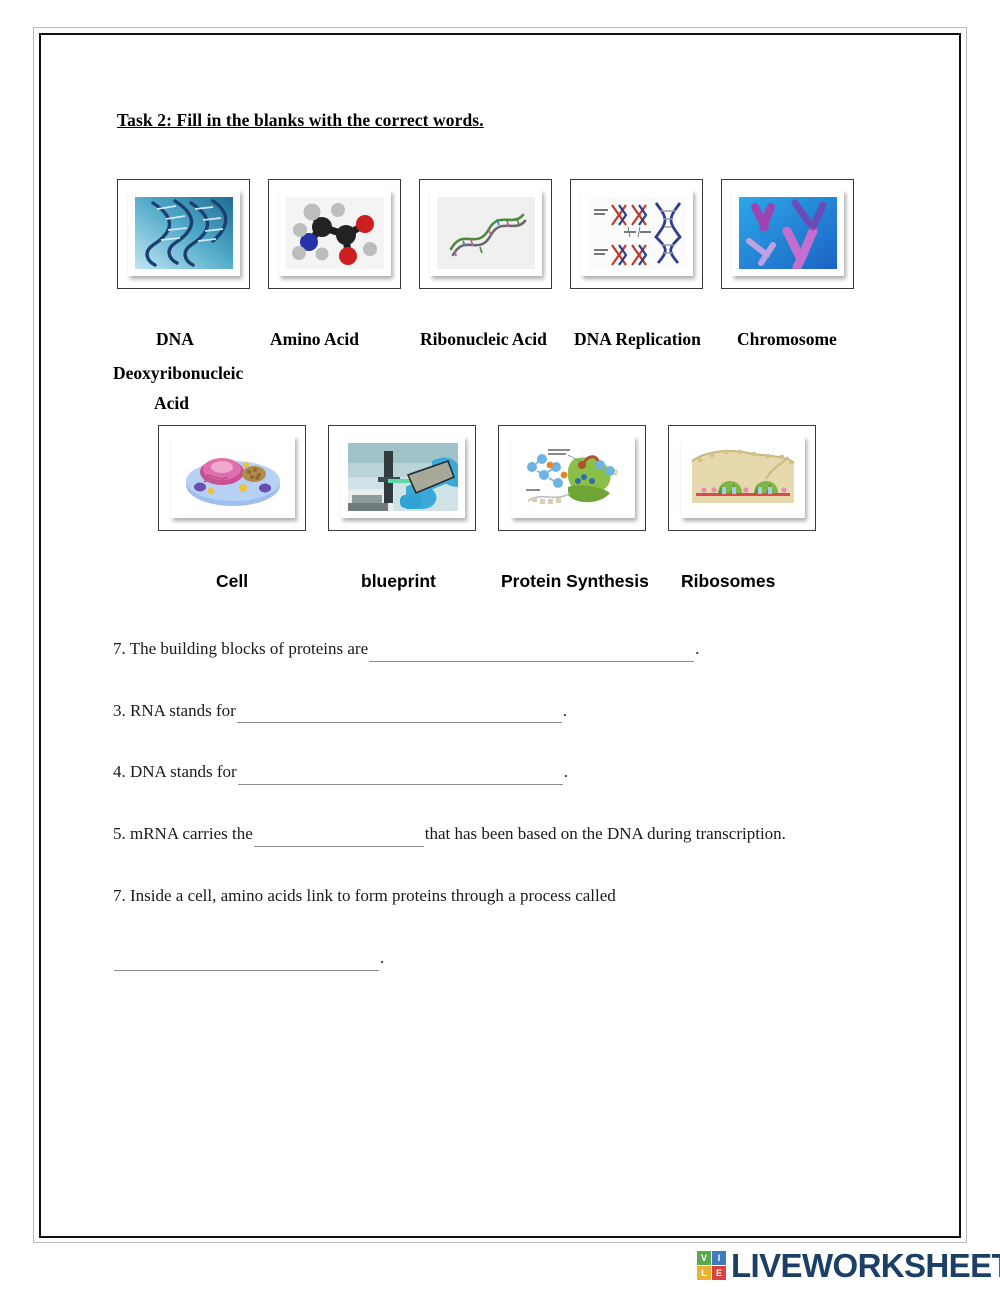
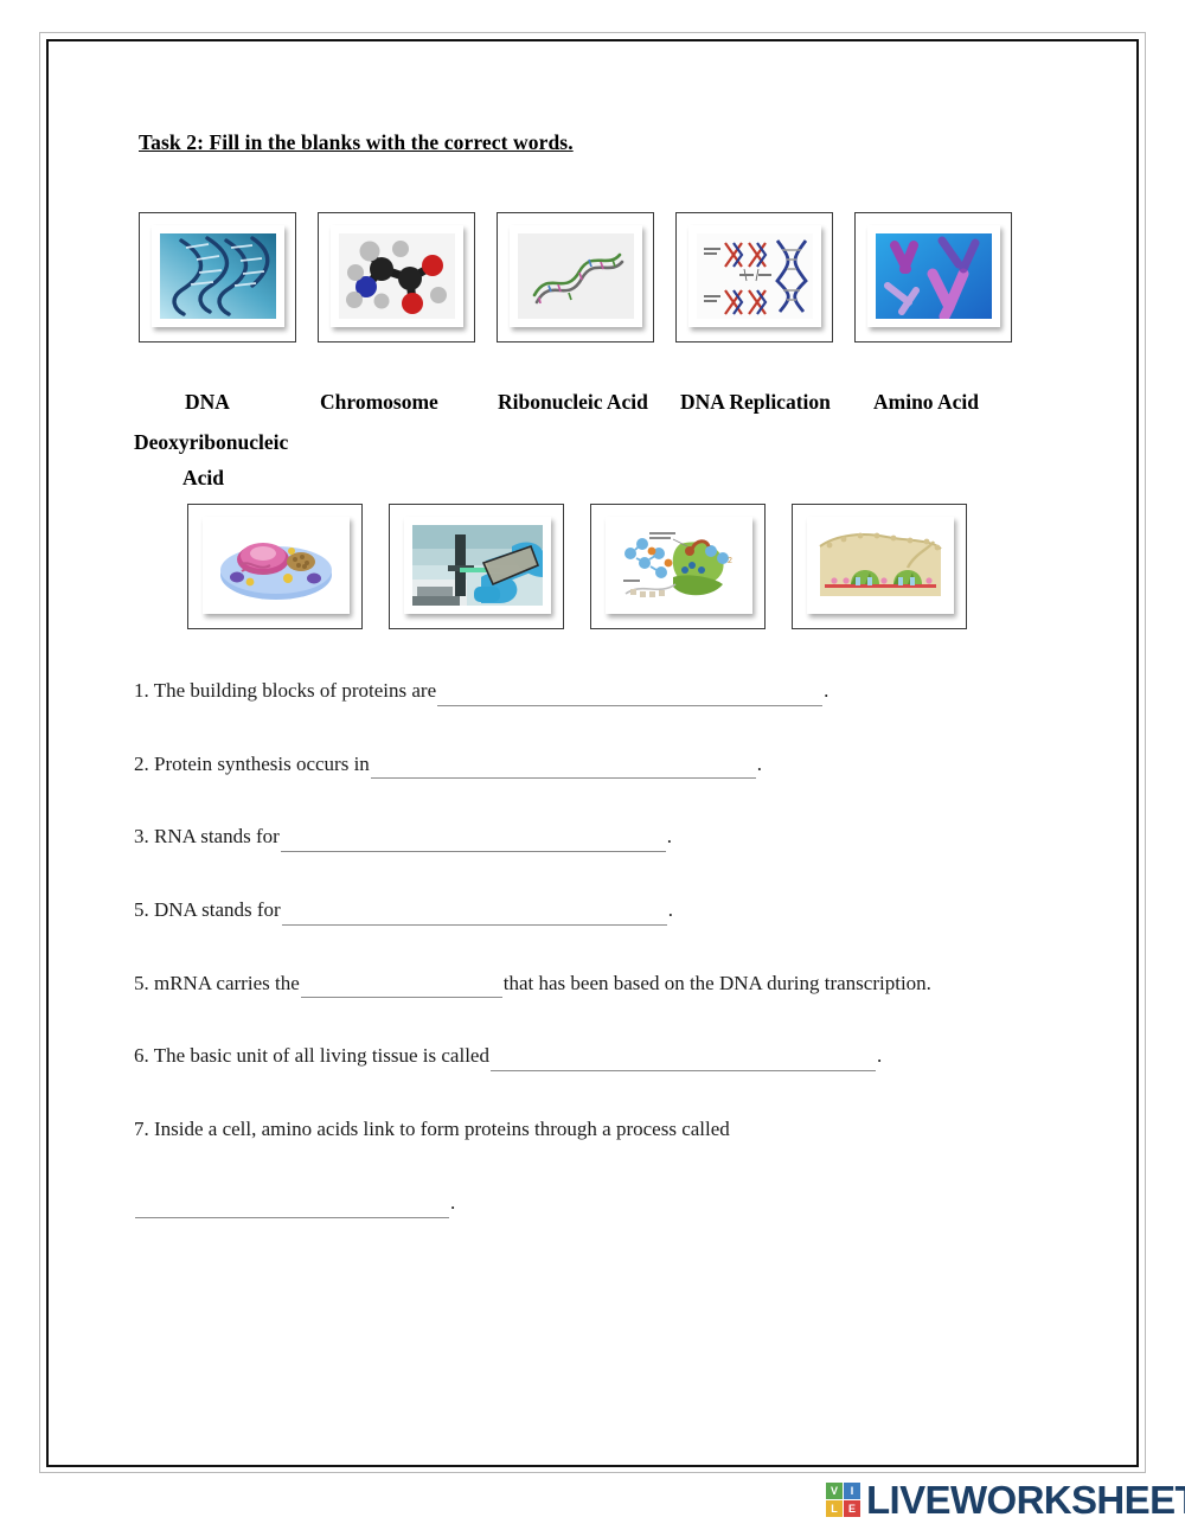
  Task 2: Fill in the blanks with the correct words.
  DNA
- Amino Acid
+ Chromosome
  Ribonucleic Acid
  DNA Replication
- Chromosome
+ Amino Acid
  Deoxyribonucleic
  Acid
- Cell
- blueprint
- Protein Synthesis
- Ribosomes
- 7. The building blocks of proteins are .
+ 1. The building blocks of proteins are .
+ 2. Protein synthesis occurs in .
  3. RNA stands for .
- 4. DNA stands for .
+ 5. DNA stands for .
  5. mRNA carries the that has been based on the DNA during transcription.
+ 6. The basic unit of all living tissue is called .
  7. Inside a cell, amino acids link to form proteins through a process called
  .
  V
  I
  L
  E
  LIVEWORKSHEE
